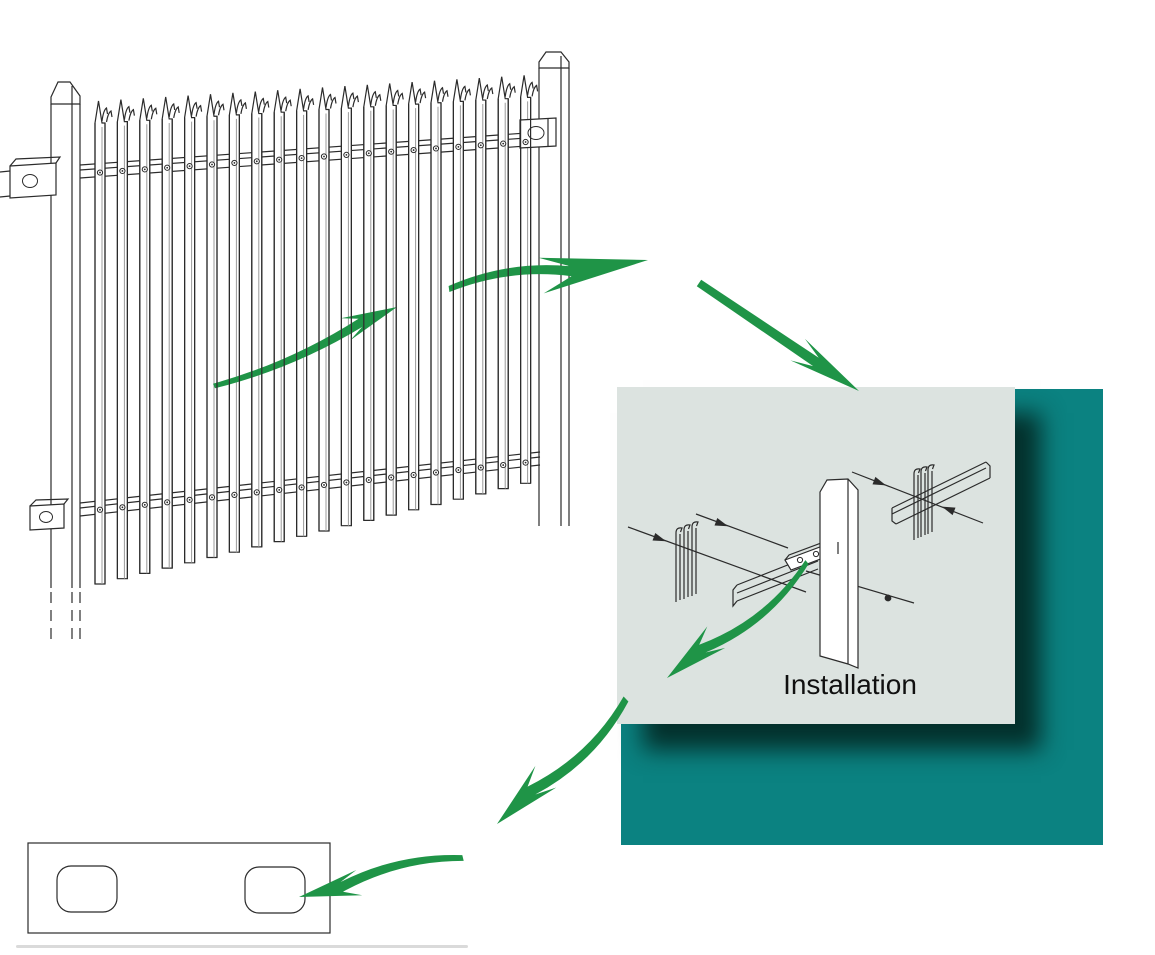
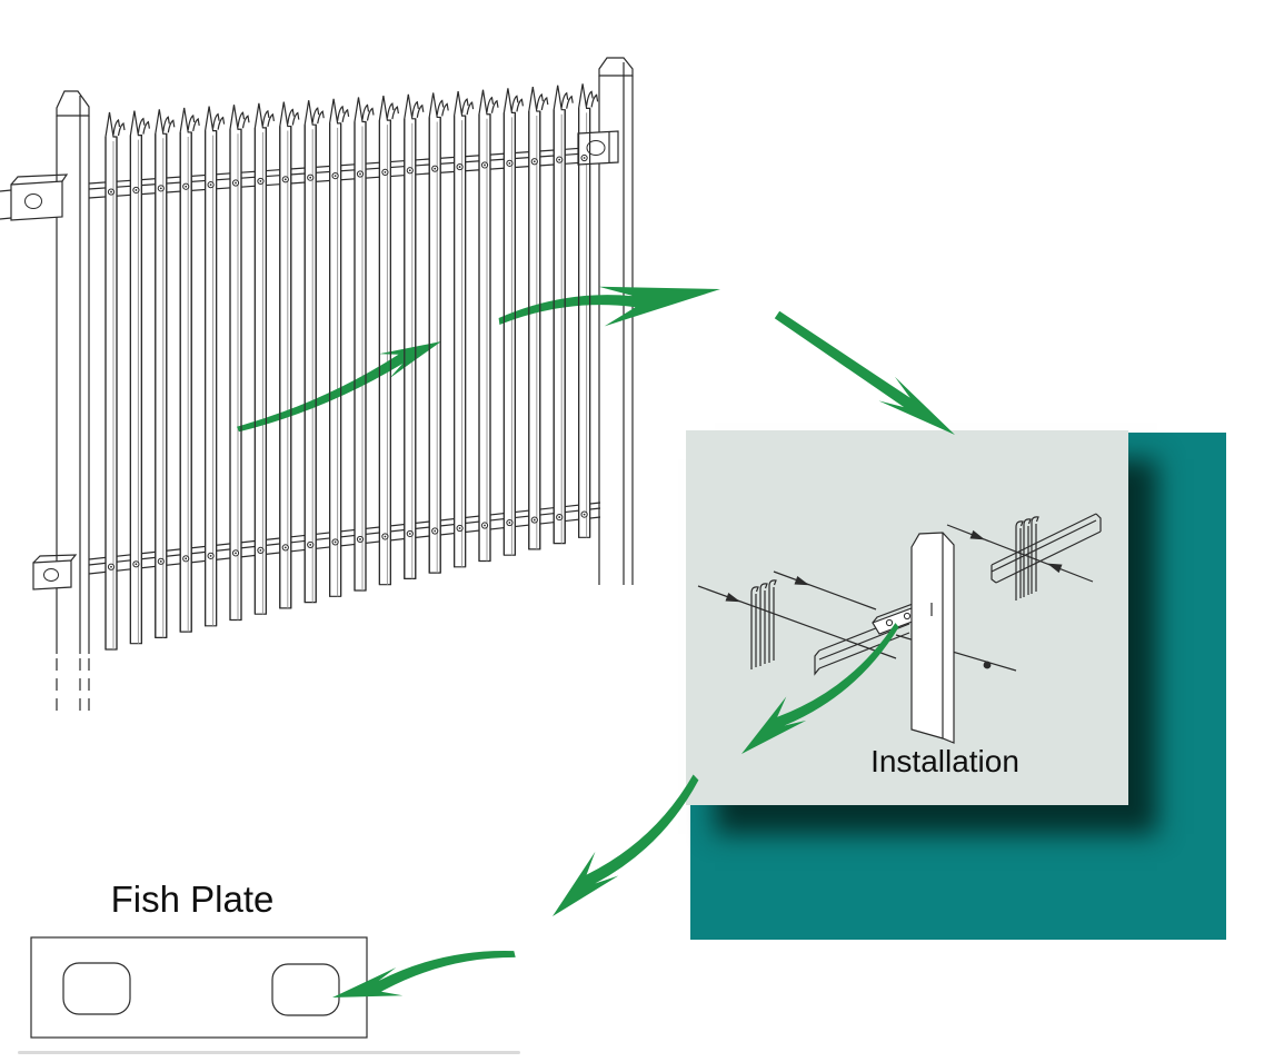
  Installation
+ Fish Plate
